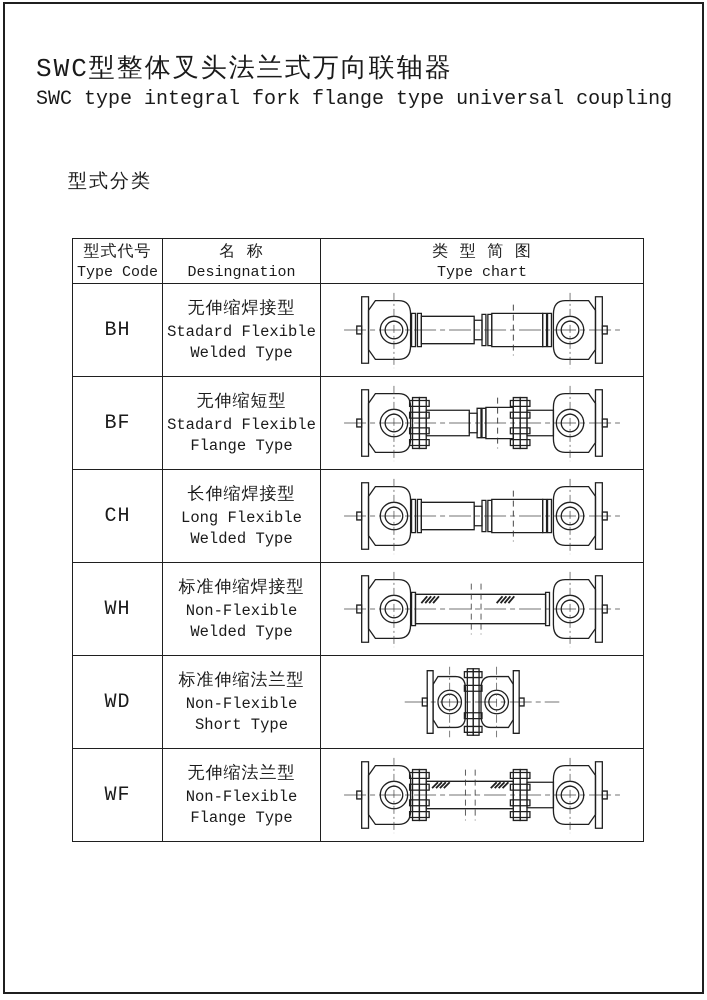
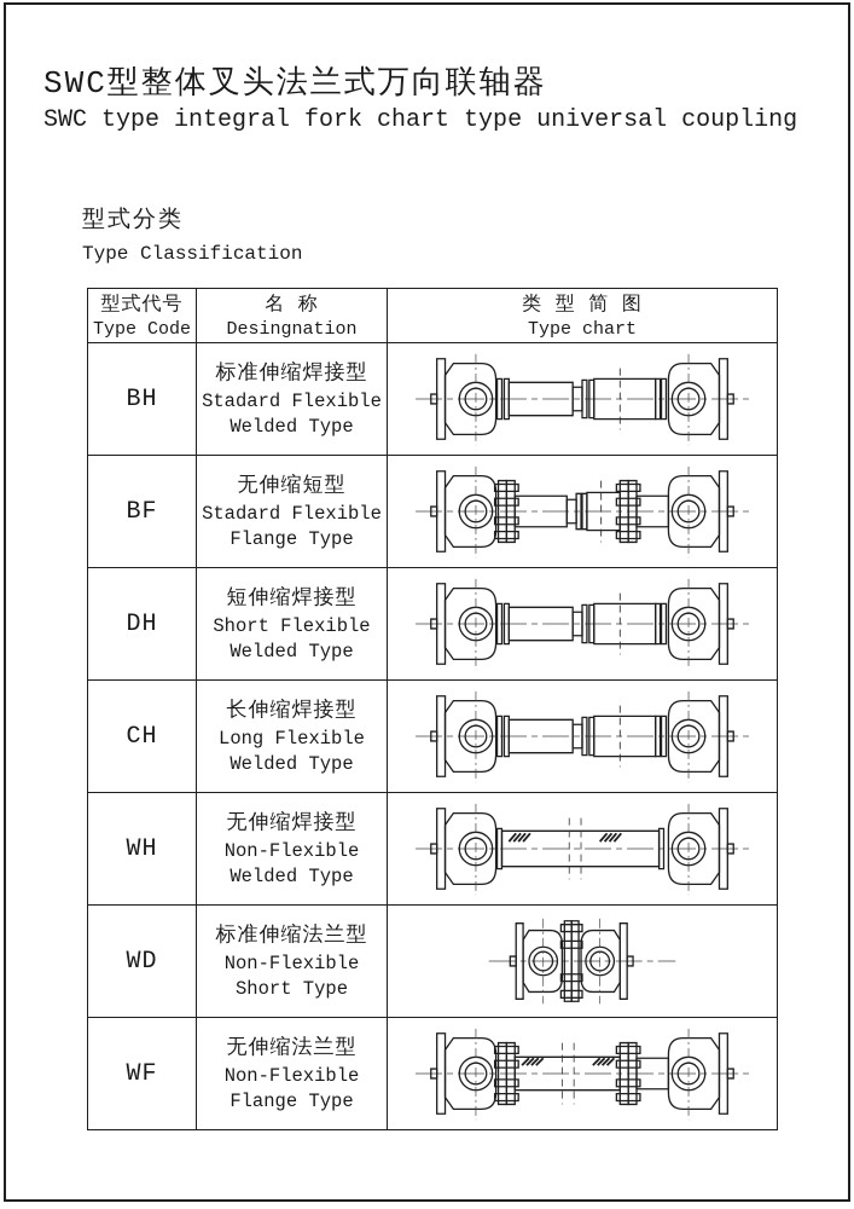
  SWC型整体叉头法兰式万向联轴器
- SWC type integral fork flange type universal coupling
+ SWC type integral fork chart type universal coupling
  型式分类
+ Type Classification
  型式代号 Type Code	名 称 Desingnation	类 型 简 图 Type chart
- BH	无伸缩焊接型 Stadard Flexible Welded Type
+ BH	标准伸缩焊接型 Stadard Flexible Welded Type
  BF	无伸缩短型 Stadard Flexible Flange Type
+ DH	短伸缩焊接型 Short Flexible Welded Type
  CH	长伸缩焊接型 Long Flexible Welded Type
- WH	标准伸缩焊接型 Non-Flexible Welded Type
+ WH	无伸缩焊接型 Non-Flexible Welded Type
  WD	标准伸缩法兰型 Non-Flexible Short Type
  WF	无伸缩法兰型 Non-Flexible Flange Type
